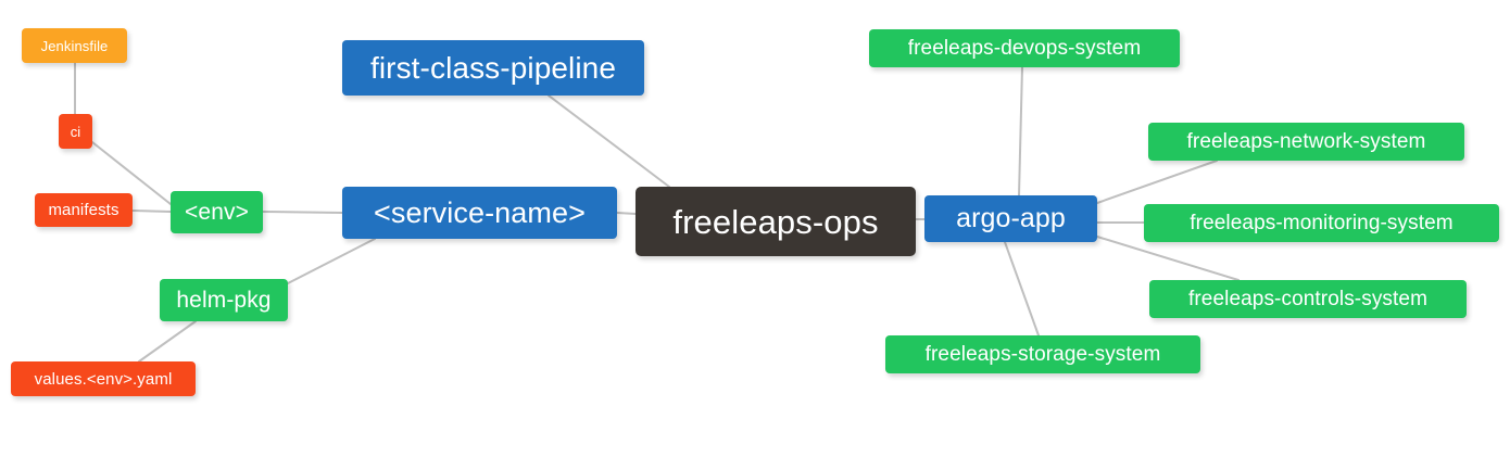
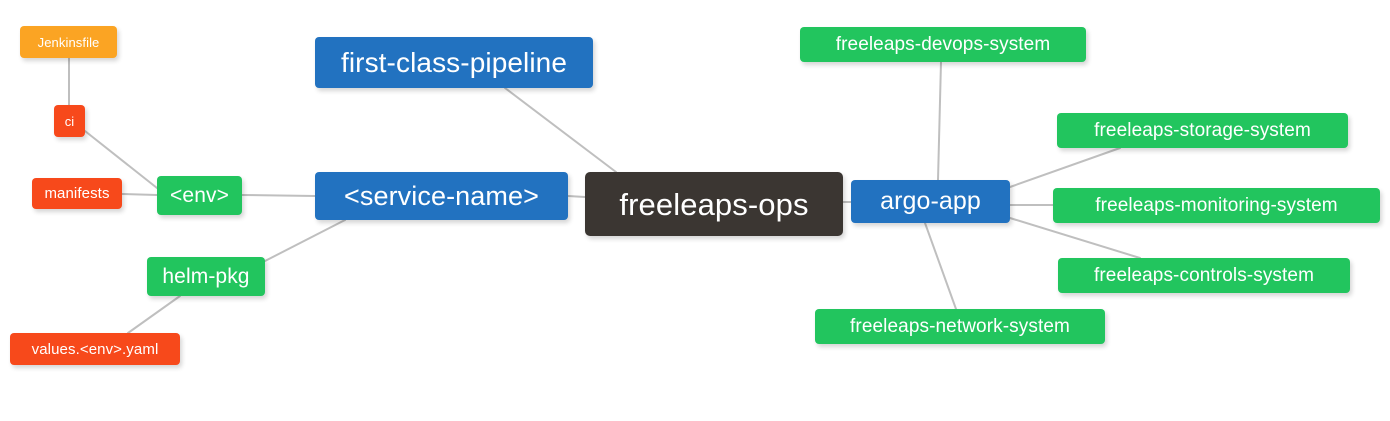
  Jenkinsfile
  ci
  manifests
  <env>
  helm-pkg
  values.<env>.yaml
  first-class-pipeline
  <service-name>
  freeleaps-ops
  argo-app
  freeleaps-devops-system
- freeleaps-network-system
+ freeleaps-storage-system
  freeleaps-monitoring-system
  freeleaps-controls-system
- freeleaps-storage-system
+ freeleaps-network-system
